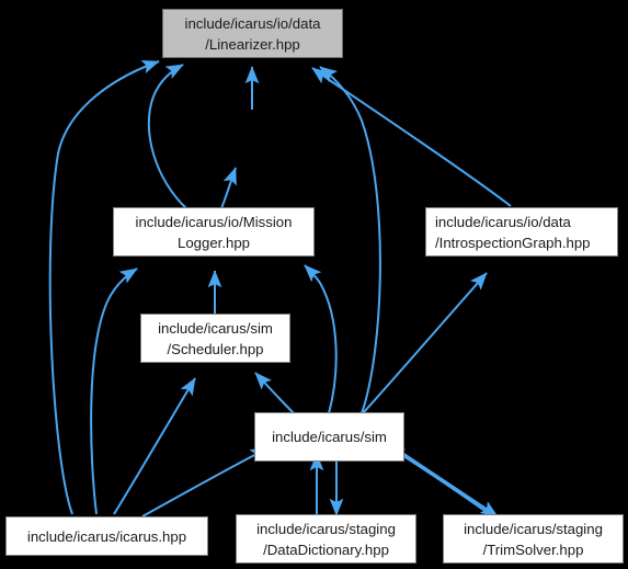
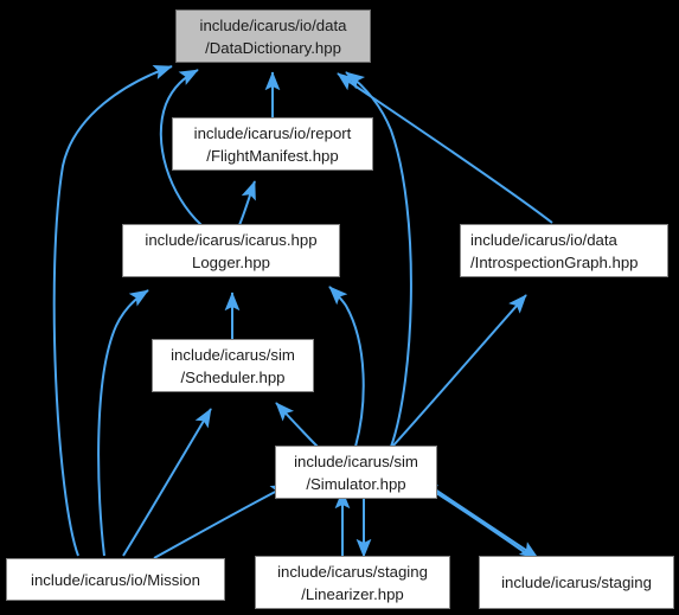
  include/icarus/io/data
- /Linearizer.hpp
+ /DataDictionary.hpp
+ include/icarus/io/report
+ /FlightManifest.hpp
- include/icarus/io/Mission
+ include/icarus/icarus.hpp
  Logger.hpp
  include/icarus/io/data
  /IntrospectionGraph.hpp
  include/icarus/sim
  /Scheduler.hpp
  include/icarus/sim
+ /Simulator.hpp
- include/icarus/icarus.hpp
+ include/icarus/io/Mission
  include/icarus/staging
- /DataDictionary.hpp
+ /Linearizer.hpp
  include/icarus/staging
- /TrimSolver.hpp
